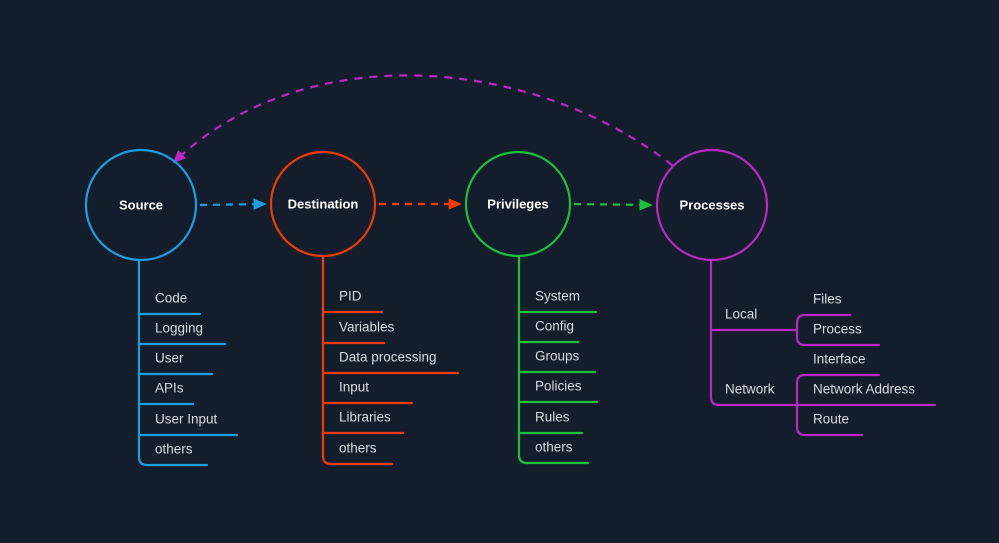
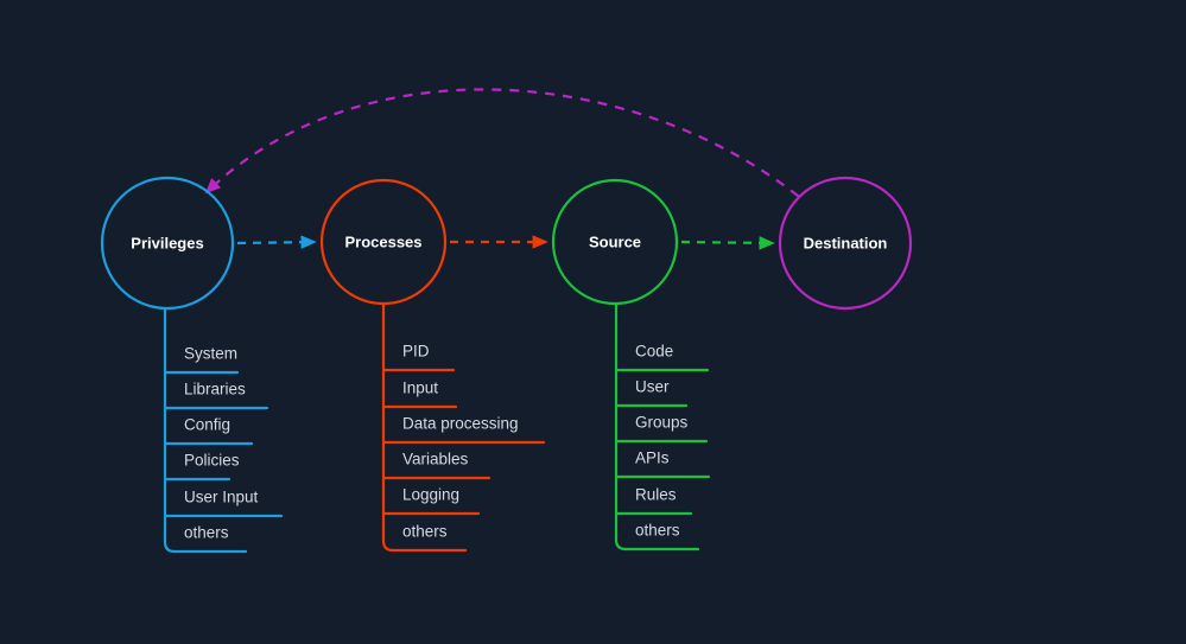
- Code
+ System
- Logging
+ Libraries
- User
+ Config
- APIs
+ Policies
  User Input
  others
  PID
- Variables
+ Input
  Data processing
- Input
+ Variables
- Libraries
+ Logging
  others
- System
+ Code
- Config
+ User
  Groups
- Policies
+ APIs
  Rules
  others
- Local
- Files
- Process
- Network
- Interface
- Network Address
- Route
- Source
+ Privileges
- Destination
+ Processes
- Privileges
+ Source
- Processes
+ Destination
